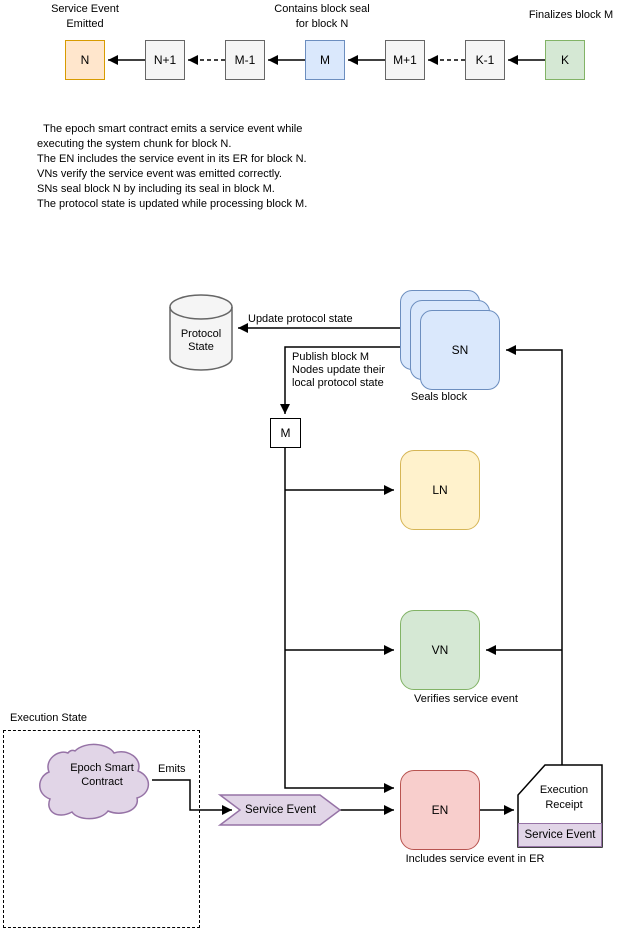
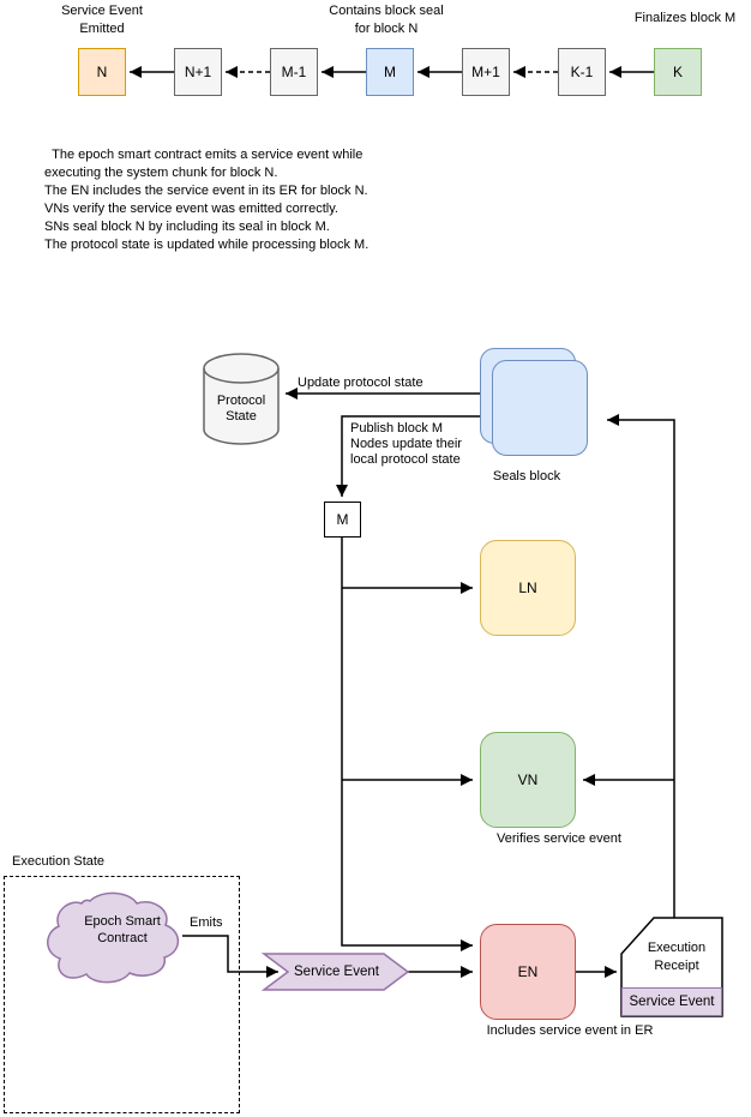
  Service Event
  Emitted
  Contains block seal
  for block N
  Finalizes block M
  N
  N+1
  M-1
  M
  M+1
  K-1
  K
  The epoch smart contract emits a service event while
  executing the system chunk for block N.
  The EN includes the service event in its ER for block N.
  VNs verify the service event was emitted correctly.
  SNs seal block N by including its seal in block M.
  The protocol state is updated while processing block M.
  Protocol
  State
  Update protocol state
  Publish block M
  Nodes update their
  local protocol state
- SN
  Seals block
  M
  LN
  VN
  Verifies service event
  EN
  Includes service event in ER
  Execution
  Receipt
  Service Event
  Execution State
  Epoch Smart
  Contract
  Emits
  Service Event
